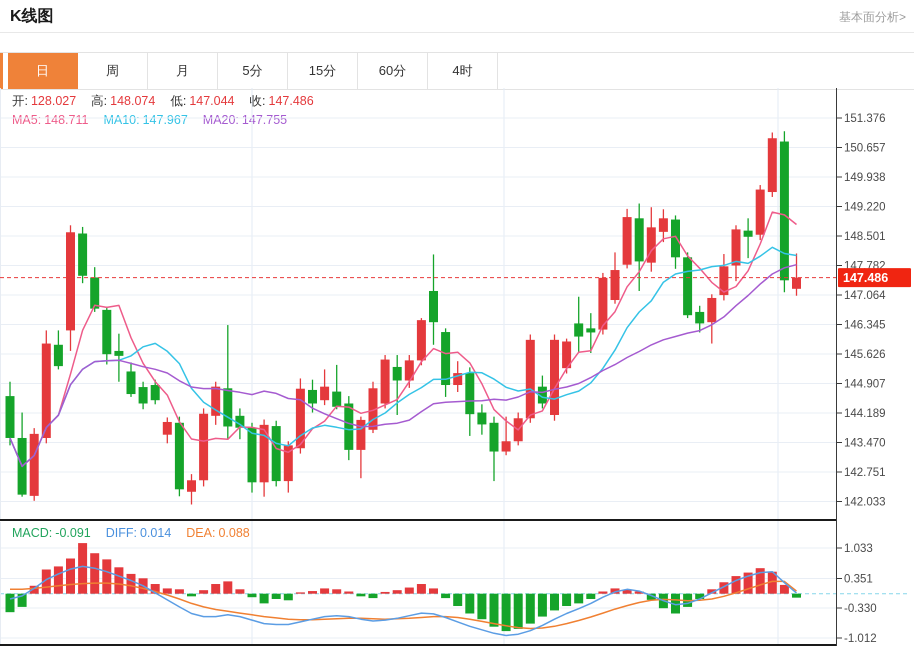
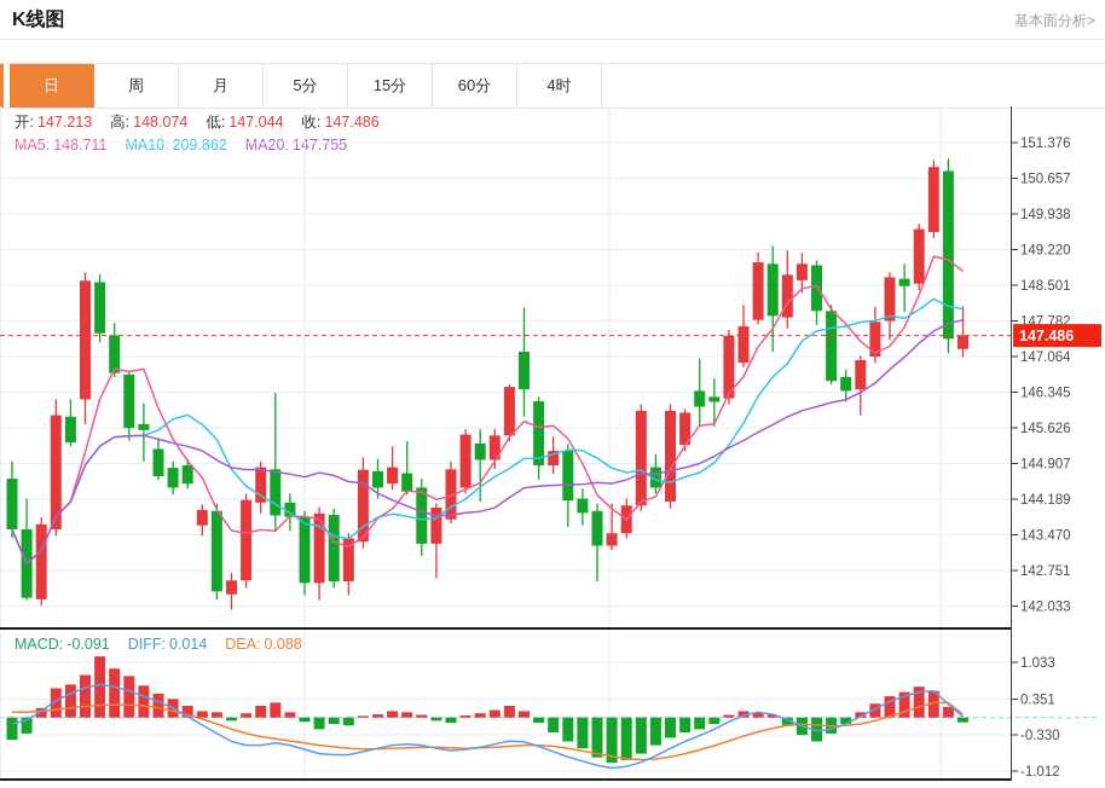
  K线图
  基本面分析>
  日
  周
  月
  5分
  15分
  60分
  4时
- 开: 128.027 高: 148.074 低: 147.044 收: 147.486
+ 开: 147.213 高: 148.074 低: 147.044 收: 147.486
- MA5: 148.711 MA10: 147.967 MA20: 17.755
+ MA5: 148.711 MA10: 209.862 MA20: 17.755
  MACD: -0.091 DIFF: 0.014 DEA: 0.088
  151.376
  150.657
  149.938
  149.220
  148.501
  147.782
  147.064
  146.345
  145.626
  144.907
  144.189
  143.470
  142.751
  142.033
  1.033
  0.351
  -0.330
  -1.012
  147.486
